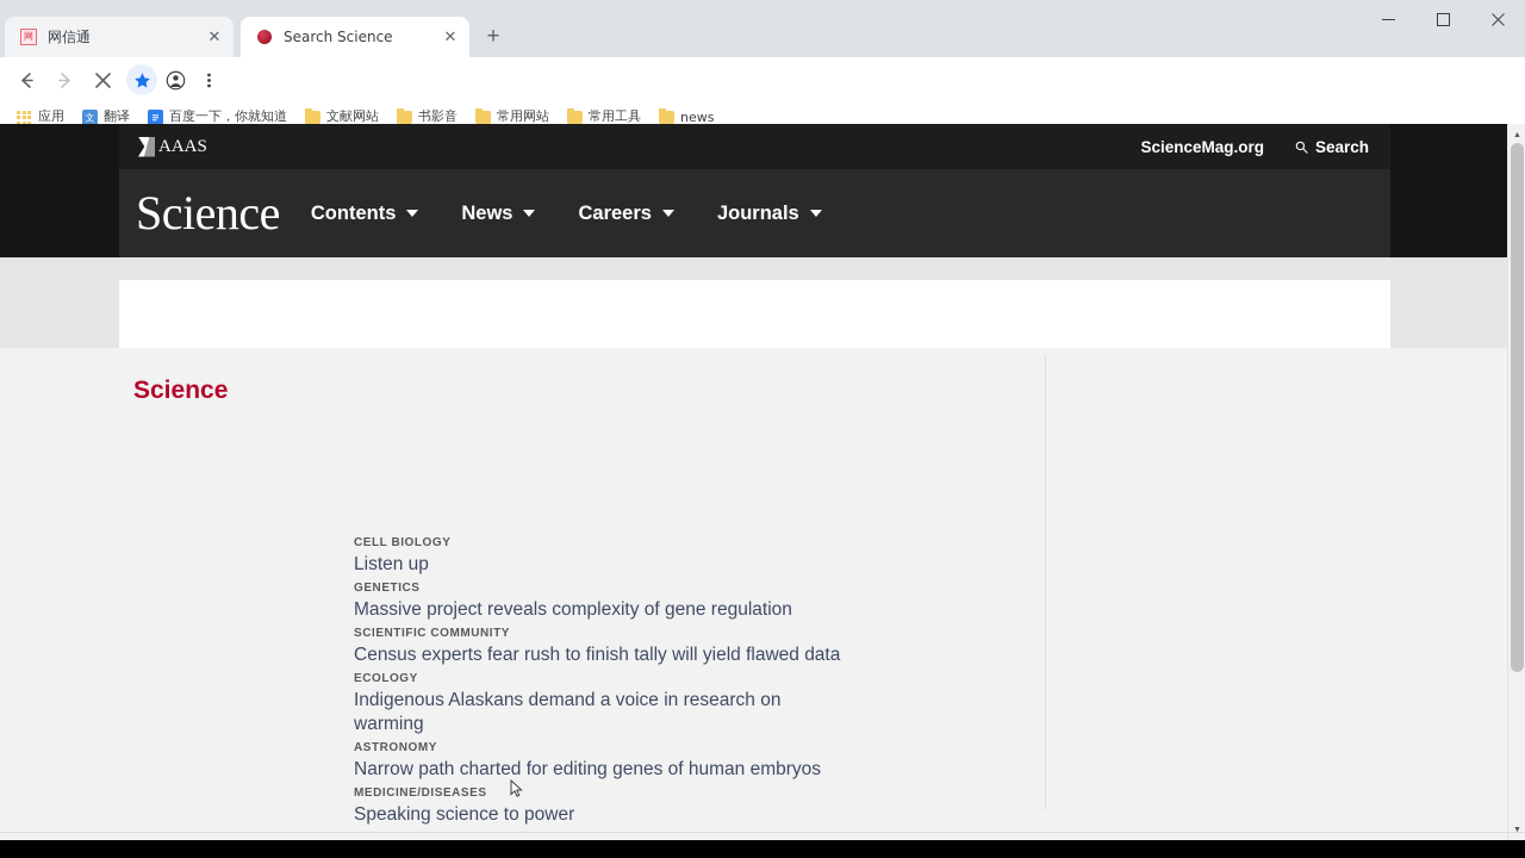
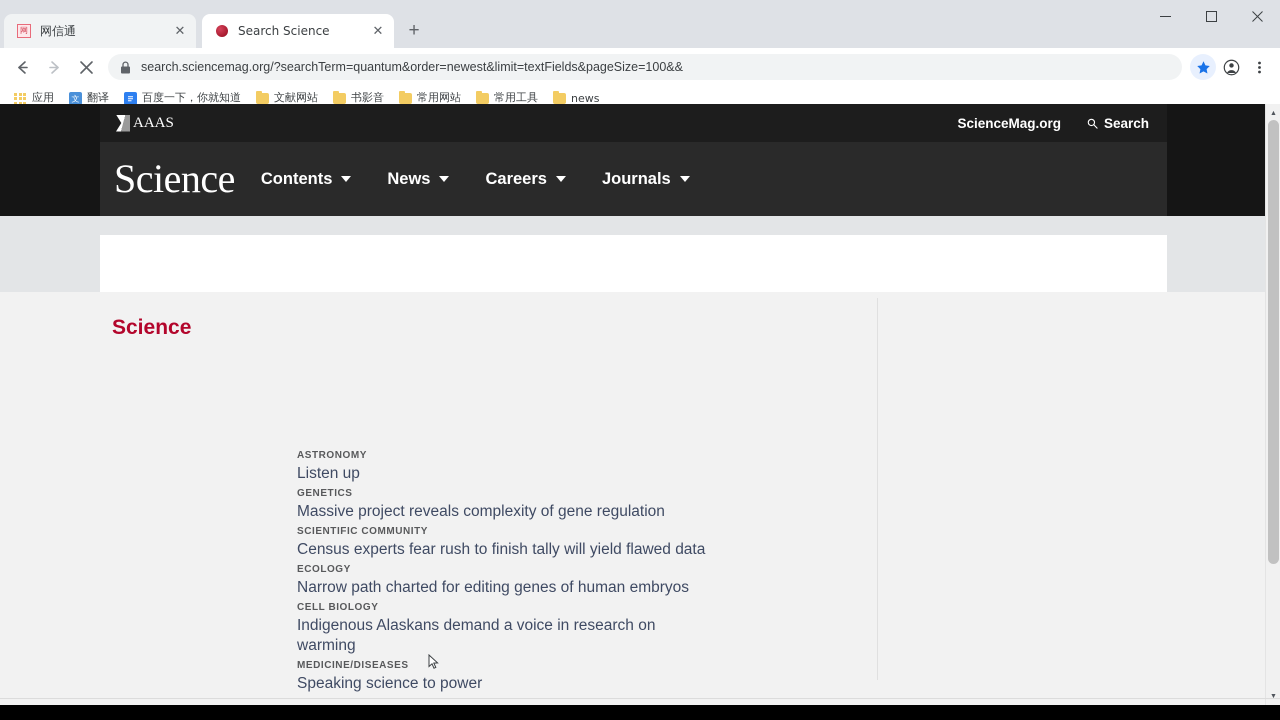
  网
  网信通
  ✕
  Search Science
  ✕
  +
+ search.sciencemag.org/?searchTerm=quantum&order=newest&limit=textFields&pageSize=100&&
  应用
  文
  翻译
  百度一下，你就知道
  文献网站
  书影音
  常用网站
  常用工具
  news
  AAAS
  ScienceMag.org
  Search
  Science
  Contents
  News
  Careers
  Journals
  Science
- CELL BIOLOGY
+ ASTRONOMY
  Listen up
  GENETICS
  Massive project reveals complexity of gene regulation
  SCIENTIFIC COMMUNITY
  Census experts fear rush to finish tally will yield flawed data
  ECOLOGY
- Indigenous Alaskans demand a voice in research on warming
+ Narrow path charted for editing genes of human embryos
- ASTRONOMY
+ CELL BIOLOGY
- Narrow path charted for editing genes of human embryos
+ Indigenous Alaskans demand a voice in research on warming
  MEDICINE/DISEASES
  Speaking science to power
